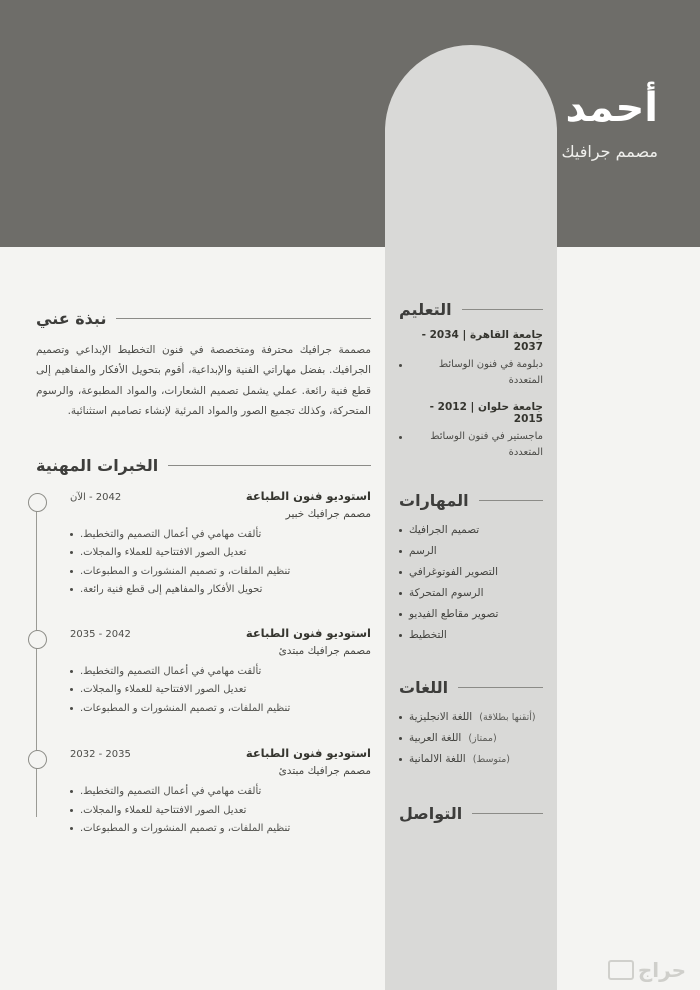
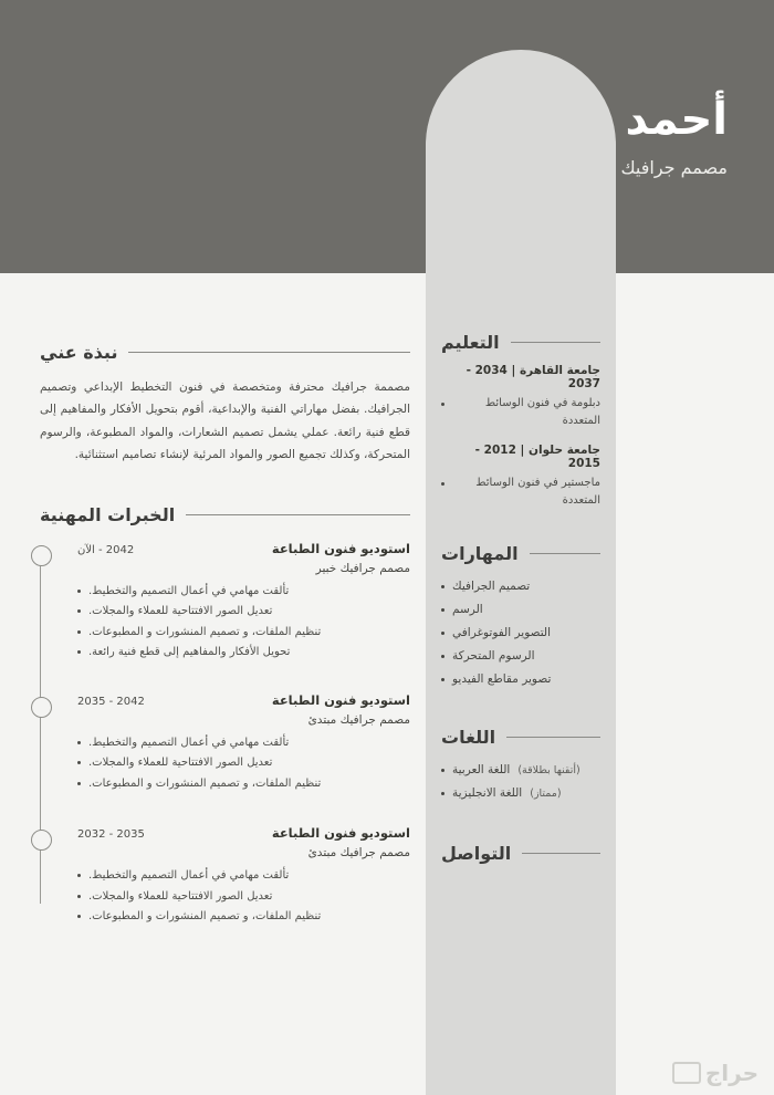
  مصمم جرافيك
  التعليم
  جامعة القاهرة | 2034 - 2037
  دبلومة في فنون الوسائط المتعددة
  جامعة حلوان | 2012 - 2015
  ماجستير في فنون الوسائط المتعددة
  المهارات
  تصميم الجرافيك
  الرسم
  التصوير الفوتوغرافي
  الرسوم المتحركة
  تصوير مقاطع الفيديو
- التخطيط
  اللغات
  (أتقنها بطلاقة)
- اللغة الانجليزية
+ اللغة العربية
  (ممتاز)
- اللغة العربية
+ اللغة الانجليزية
- (متوسط)
- اللغة الالمانية
  التواصل
  نبذة عني
  مصممة جرافيك محترفة ومتخصصة في فنون التخطيط الإبداعي وتصميم الجرافيك. بفضل مهاراتي الفنية والإبداعية، أقوم بتحويل الأفكار والمفاهيم إلى قطع فنية رائعة. عملي يشمل تصميم الشعارات، والمواد المطبوعة، والرسوم المتحركة، وكذلك تجميع الصور والمواد المرئية لإنشاء تصاميم استثنائية.
  الخبرات المهنية
  استوديو فنون الطباعة
  2042 - الآن
  مصمم جرافيك خبير
  تألقت مهامي في أعمال التصميم والتخطيط.
  تعديل الصور الافتتاحية للعملاء والمجلات.
  تنظيم الملفات، و تصميم المنشورات و المطبوعات.
  تحويل الأفكار والمفاهيم إلى قطع فنية رائعة.
  استوديو فنون الطباعة
  2042 - 2035
  مصمم جرافيك مبتدئ
  تألقت مهامي في أعمال التصميم والتخطيط.
  تعديل الصور الافتتاحية للعملاء والمجلات.
  تنظيم الملفات، و تصميم المنشورات و المطبوعات.
  استوديو فنون الطباعة
  2035 - 2032
  مصمم جرافيك مبتدئ
  تألقت مهامي في أعمال التصميم والتخطيط.
  تعديل الصور الافتتاحية للعملاء والمجلات.
  تنظيم الملفات، و تصميم المنشورات و المطبوعات.
  حراج
